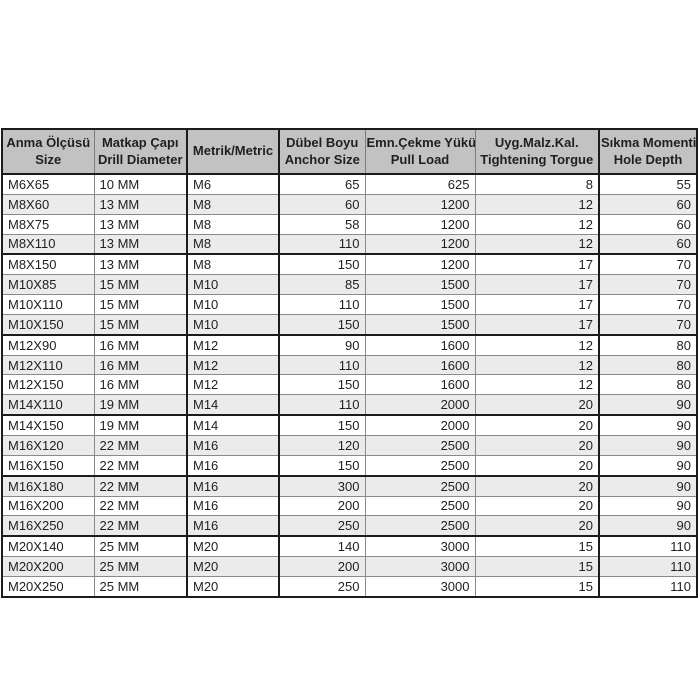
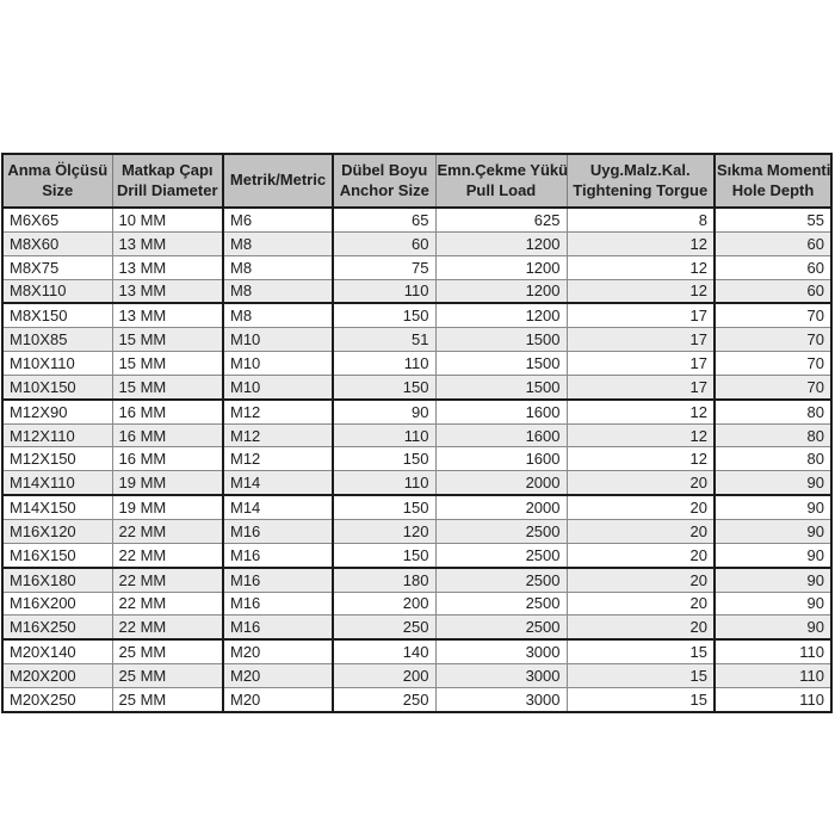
  Anma Ölçüsü Size	Matkap Çapı Drill Diameter	Metrik/Metric	Dübel Boyu Anchor Size	Emn.Çekme Yükü Pull Load	Uyg.Malz.Kal. Tightening Torgue	Sıkma Momenti Hole Depth
  M6X65	10 MM	M6	65	625	8	55
  M8X60	13 MM	M8	60	1200	12	60
- M8X75	13 MM	M8	58	1200	12	60
+ M8X75	13 MM	M8	75	1200	12	60
  M8X110	13 MM	M8	110	1200	12	60
  M8X150	13 MM	M8	150	1200	17	70
- M10X85	15 MM	M10	85	1500	17	70
+ M10X85	15 MM	M10	51	1500	17	70
  M10X110	15 MM	M10	110	1500	17	70
  M10X150	15 MM	M10	150	1500	17	70
  M12X90	16 MM	M12	90	1600	12	80
  M12X110	16 MM	M12	110	1600	12	80
  M12X150	16 MM	M12	150	1600	12	80
  M14X110	19 MM	M14	110	2000	20	90
  M14X150	19 MM	M14	150	2000	20	90
  M16X120	22 MM	M16	120	2500	20	90
  M16X150	22 MM	M16	150	2500	20	90
- M16X180	22 MM	M16	300	2500	20	90
+ M16X180	22 MM	M16	180	2500	20	90
  M16X200	22 MM	M16	200	2500	20	90
  M16X250	22 MM	M16	250	2500	20	90
  M20X140	25 MM	M20	140	3000	15	110
  M20X200	25 MM	M20	200	3000	15	110
  M20X250	25 MM	M20	250	3000	15	110
